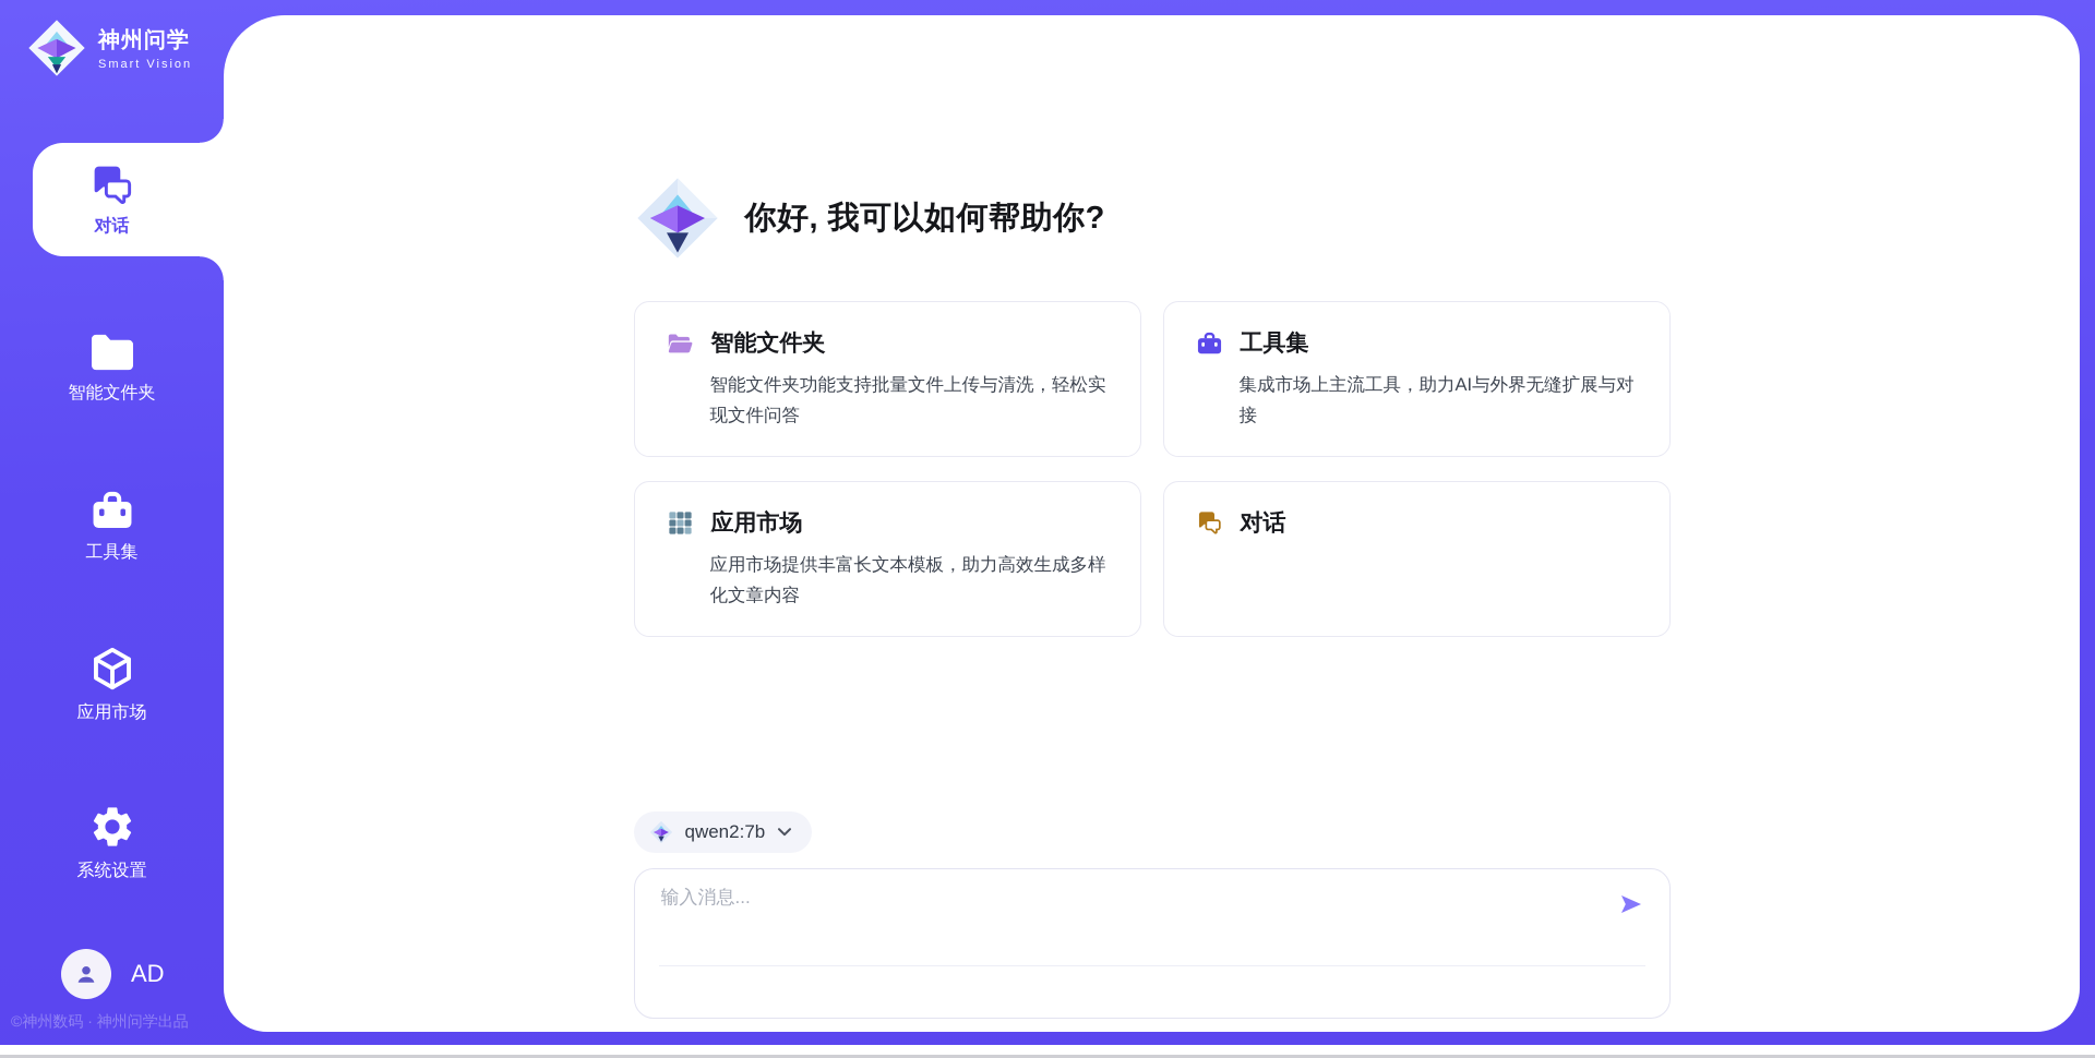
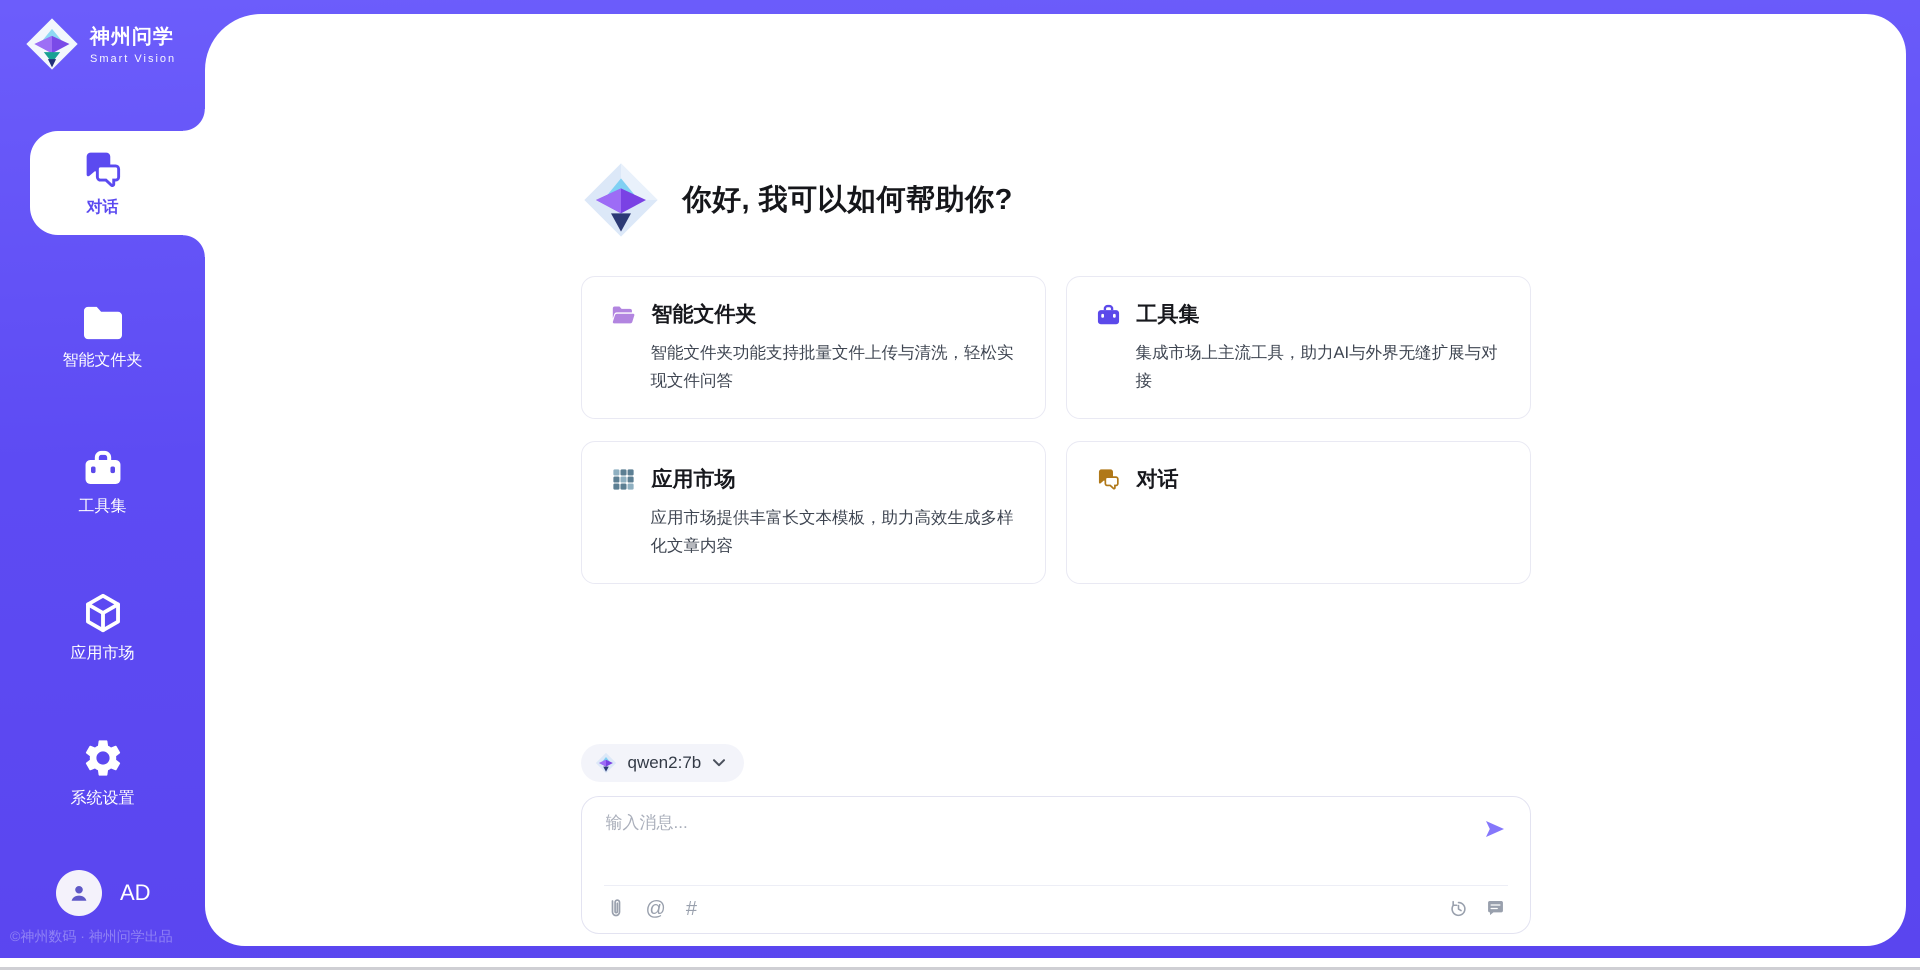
  你好, 我可以如何帮助你?
  智能文件夹
  智能文件夹功能支持批量文件上传与清洗，轻松实现文件问答
  工具集
  集成市场上主流工具，助力AI与外界无缝扩展与对接
  应用市场
  应用市场提供丰富长文本模板，助力高效生成多样化文章内容
  对话
  qwen2:7b
  输入消息...
+ @
+ #
  神州问学
  Smart Vision
  对话
  智能文件夹
  工具集
  应用市场
  系统设置
  AD
  ©神州数码 · 神州问学出品
